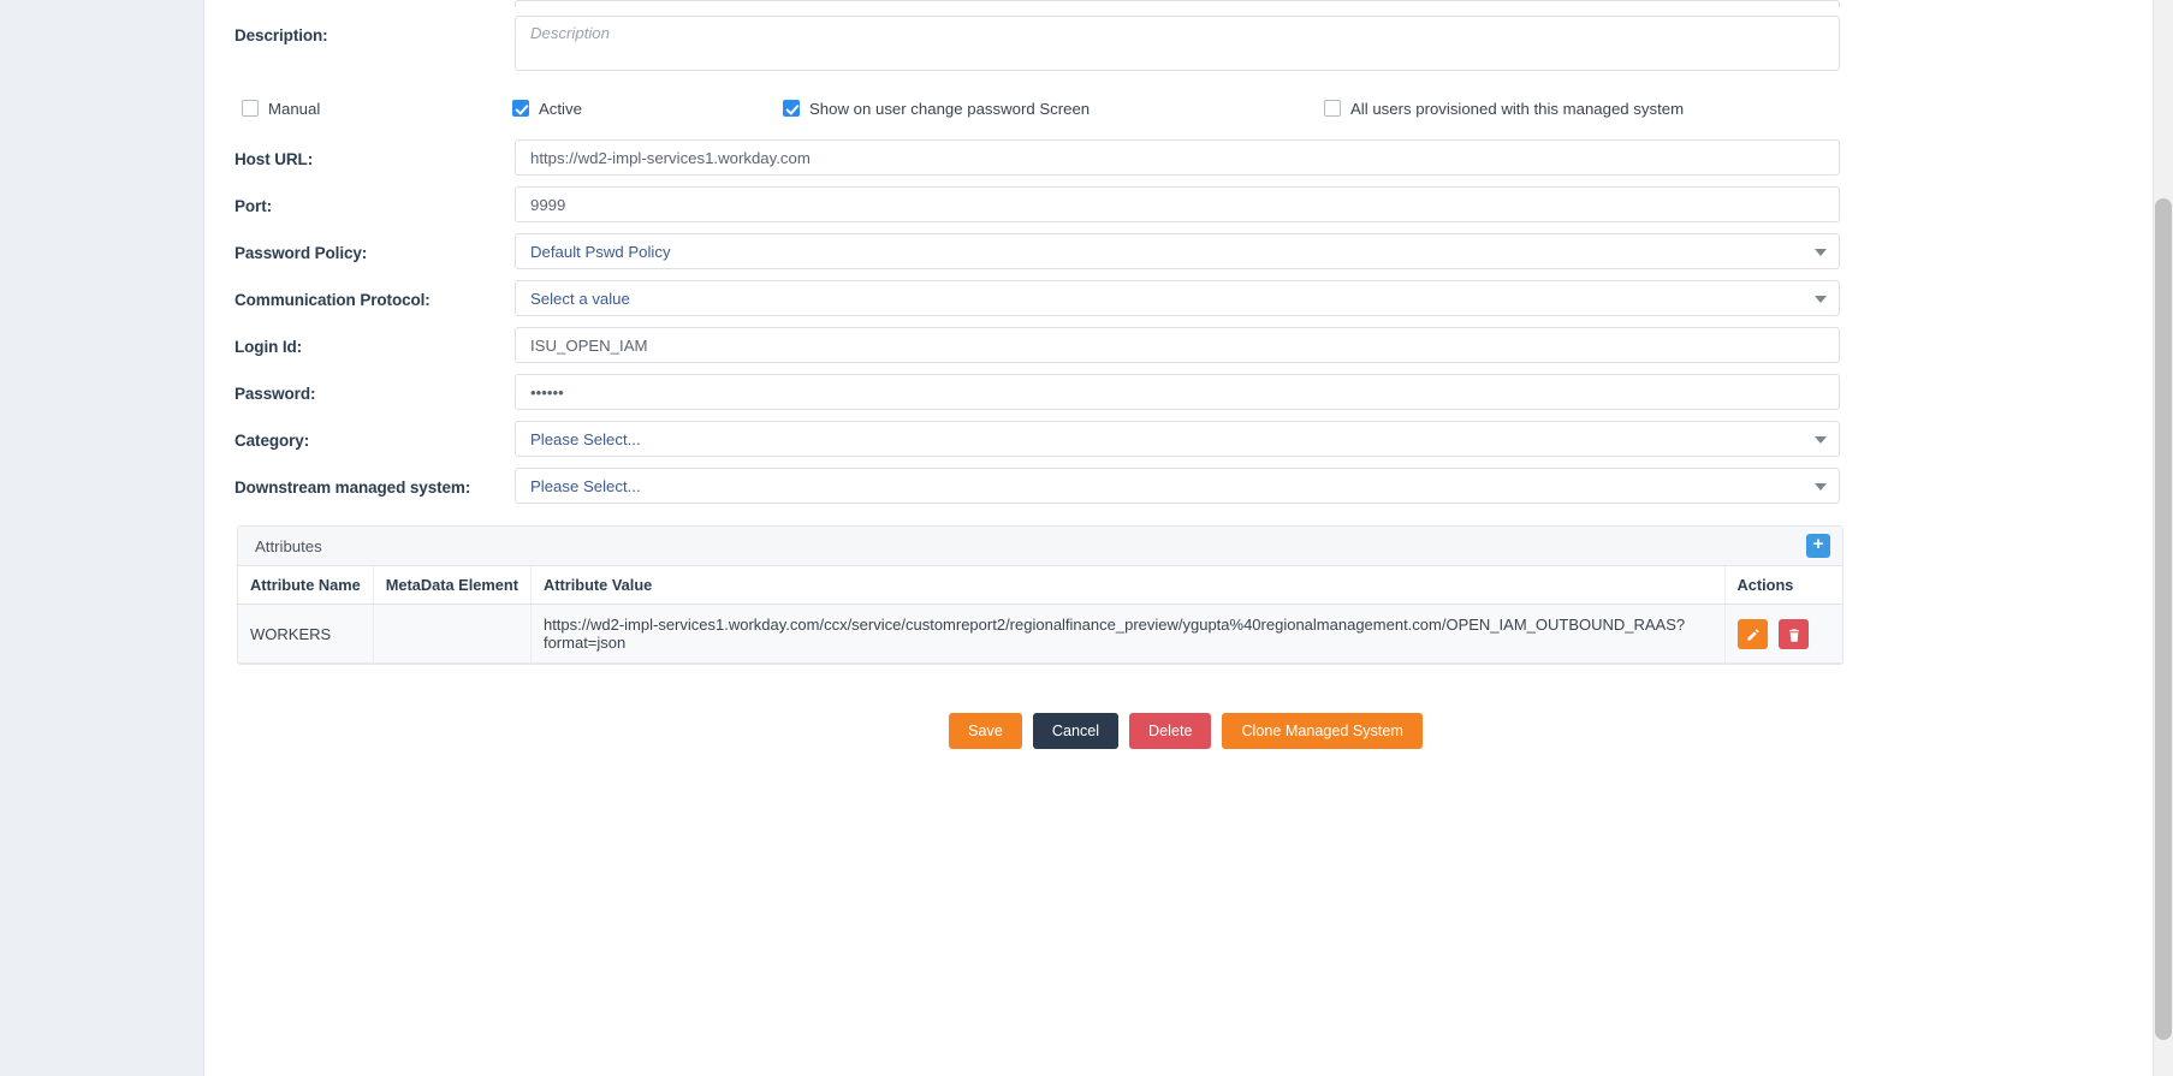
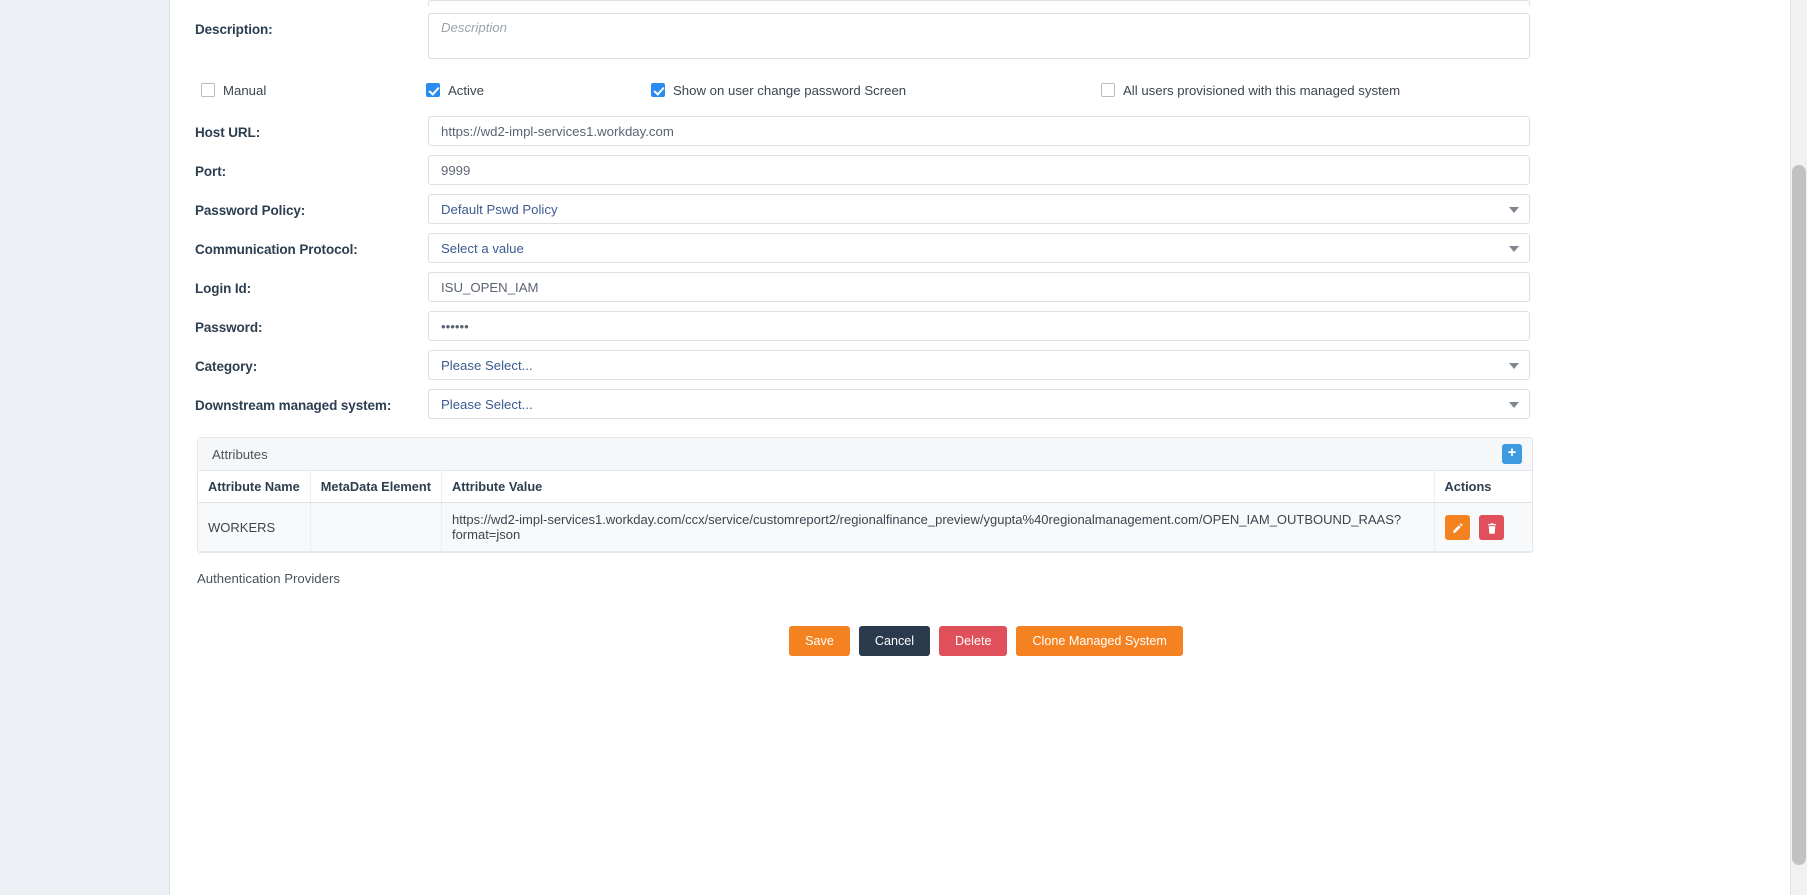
  Description:
  Description
  Manual
  Active
  Show on user change password Screen
  All users provisioned with this managed system
  Host URL:
  https://wd2-impl-services1.workday.com
  Port:
  9999
  Password Policy:
  Default Pswd Policy
  Communication Protocol:
  Select a value
  Login Id:
  ISU_OPEN_IAM
  Password:
  ••••••
  Category:
  Please Select...
  Downstream managed system:
  Please Select...
  Attributes
  +
  Attribute Name	MetaData Element	Attribute Value	Actions
  WORKERS		https://wd2-impl-services1.workday.com/ccx/service/customreport2/regionalfinance_preview/ygupta%40regionalmanagement.com/OPEN_IAM_OUTBOUND_RAAS?format=json
+ Authentication Providers
  Save
  Cancel
  Delete
  Clone Managed System
